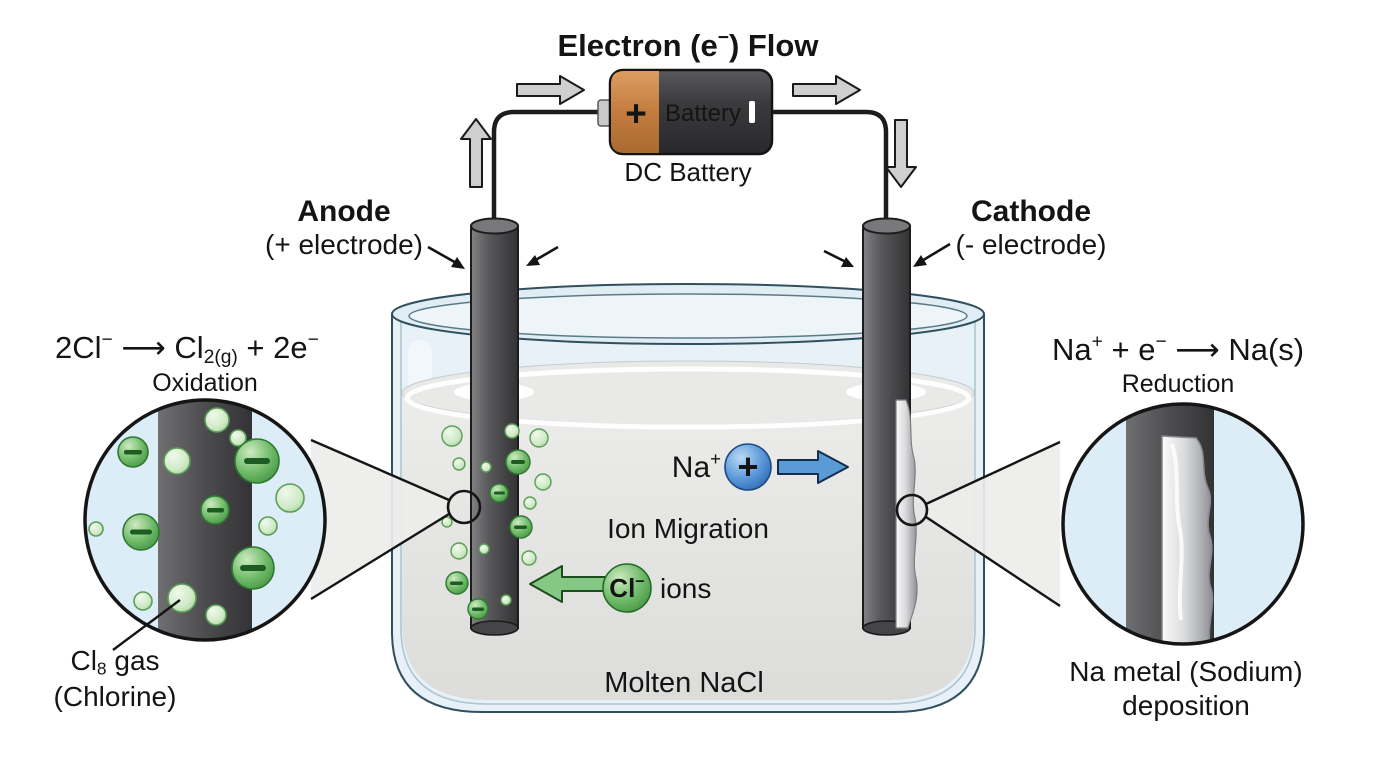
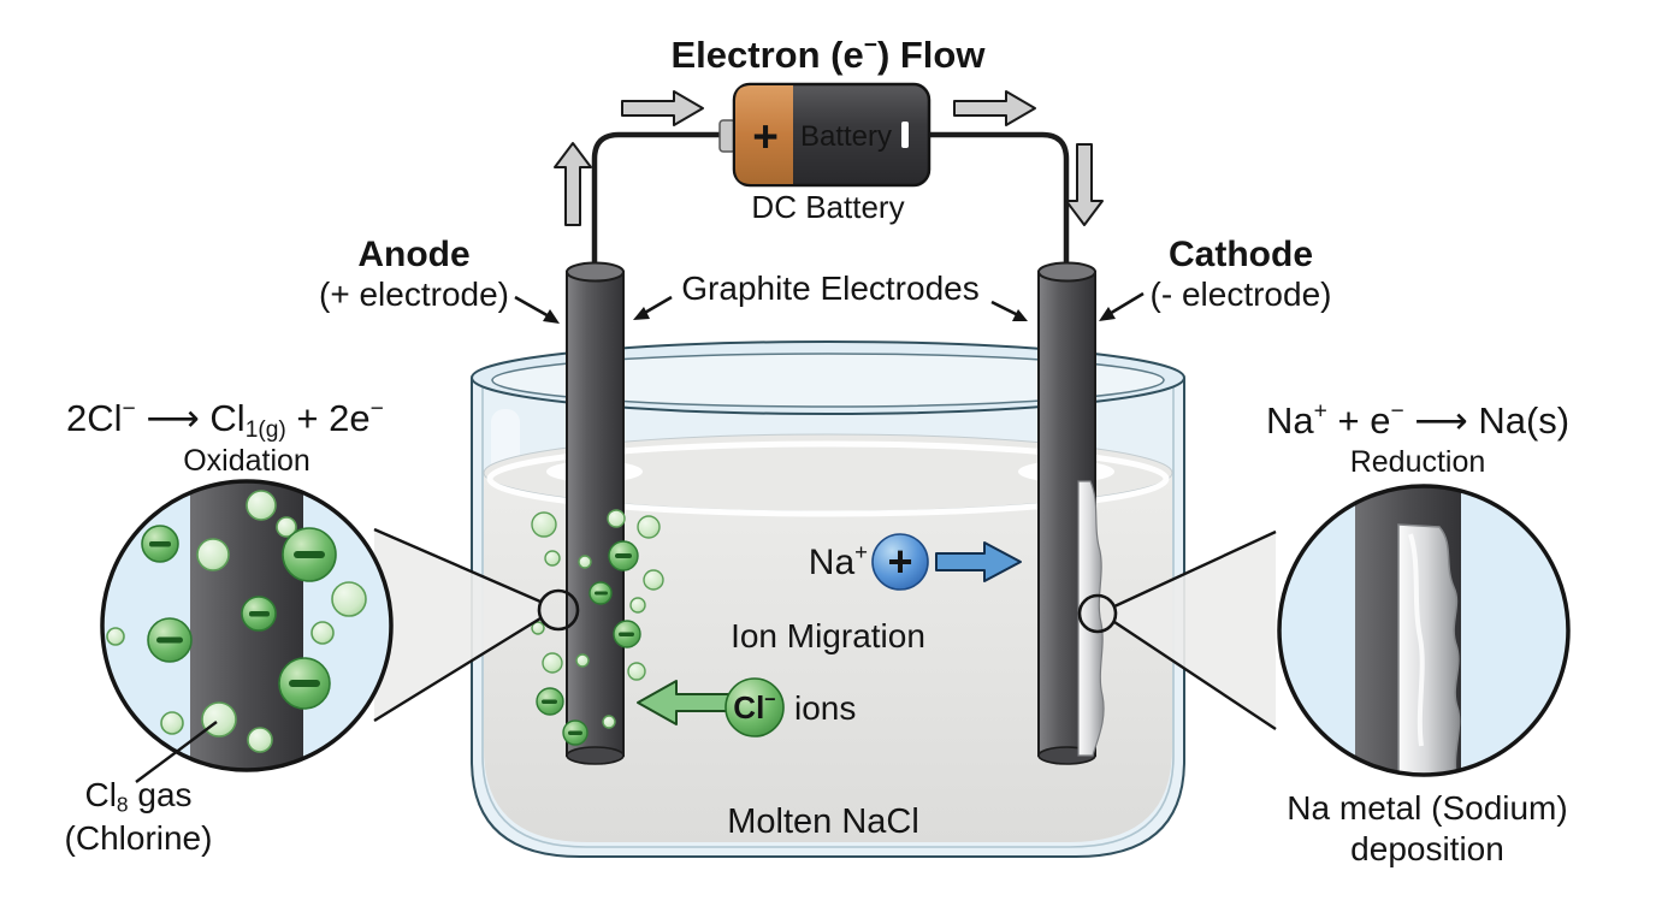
  Electron (e−) Flow
  +
  Battery
  DC Battery
  Anode
  (+ electrode)
  Cathode
  (- electrode)
+ Graphite Electrodes
  Na+
  +
  Ion Migration
  Cl−
  ions
  Molten NaCl
- 2Cl− ⟶ Cl2(g) + 2e−
+ 2Cl− ⟶ Cl1(g) + 2e−
  Oxidation
  Na+ + e− ⟶ Na(s)
  Reduction
  Cl8 gas
  (Chlorine)
  Na metal (Sodium)
  deposition
